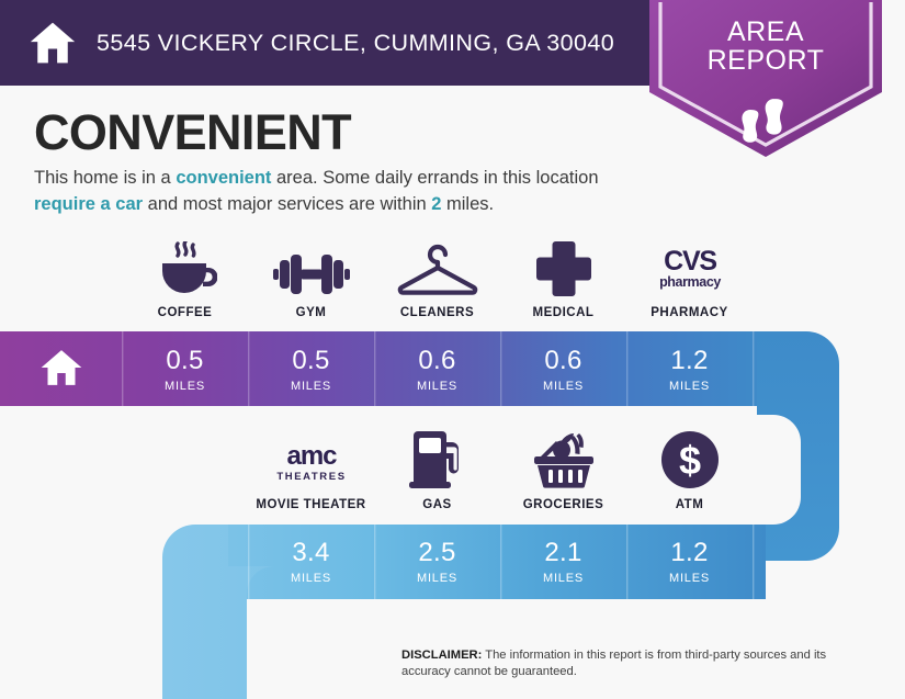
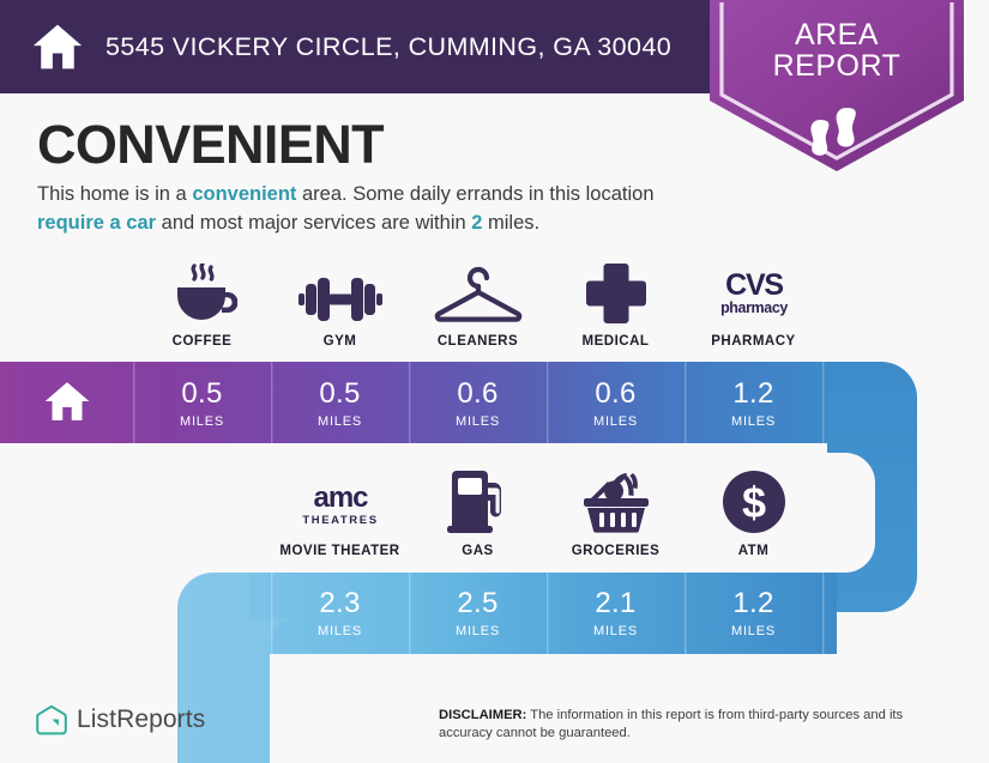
  5545 VICKERY CIRCLE, CUMMING, GA 30040
  AREA
  REPORT
  CONVENIENT
  This home is in a convenient area. Some daily errands in this location require a car and most major services are within 2 miles.
  COFFEE
  GYM
  CLEANERS
  MEDICAL
  CVS
  pharmacy
  PHARMACY
  0.5
  MILES
  0.5
  MILES
  0.6
  MILES
  0.6
  MILES
  1.2
  MILES
  amc
  THEATRES
  MOVIE THEATER
  GAS
  GROCERIES
  $
  ATM
- 3.4
+ 2.3
  MILES
  2.5
  MILES
  2.1
  MILES
  1.2
  MILES
+ ListReports
  DISCLAIMER: The information in this report is from third-party sources and its accuracy cannot be guaranteed.
